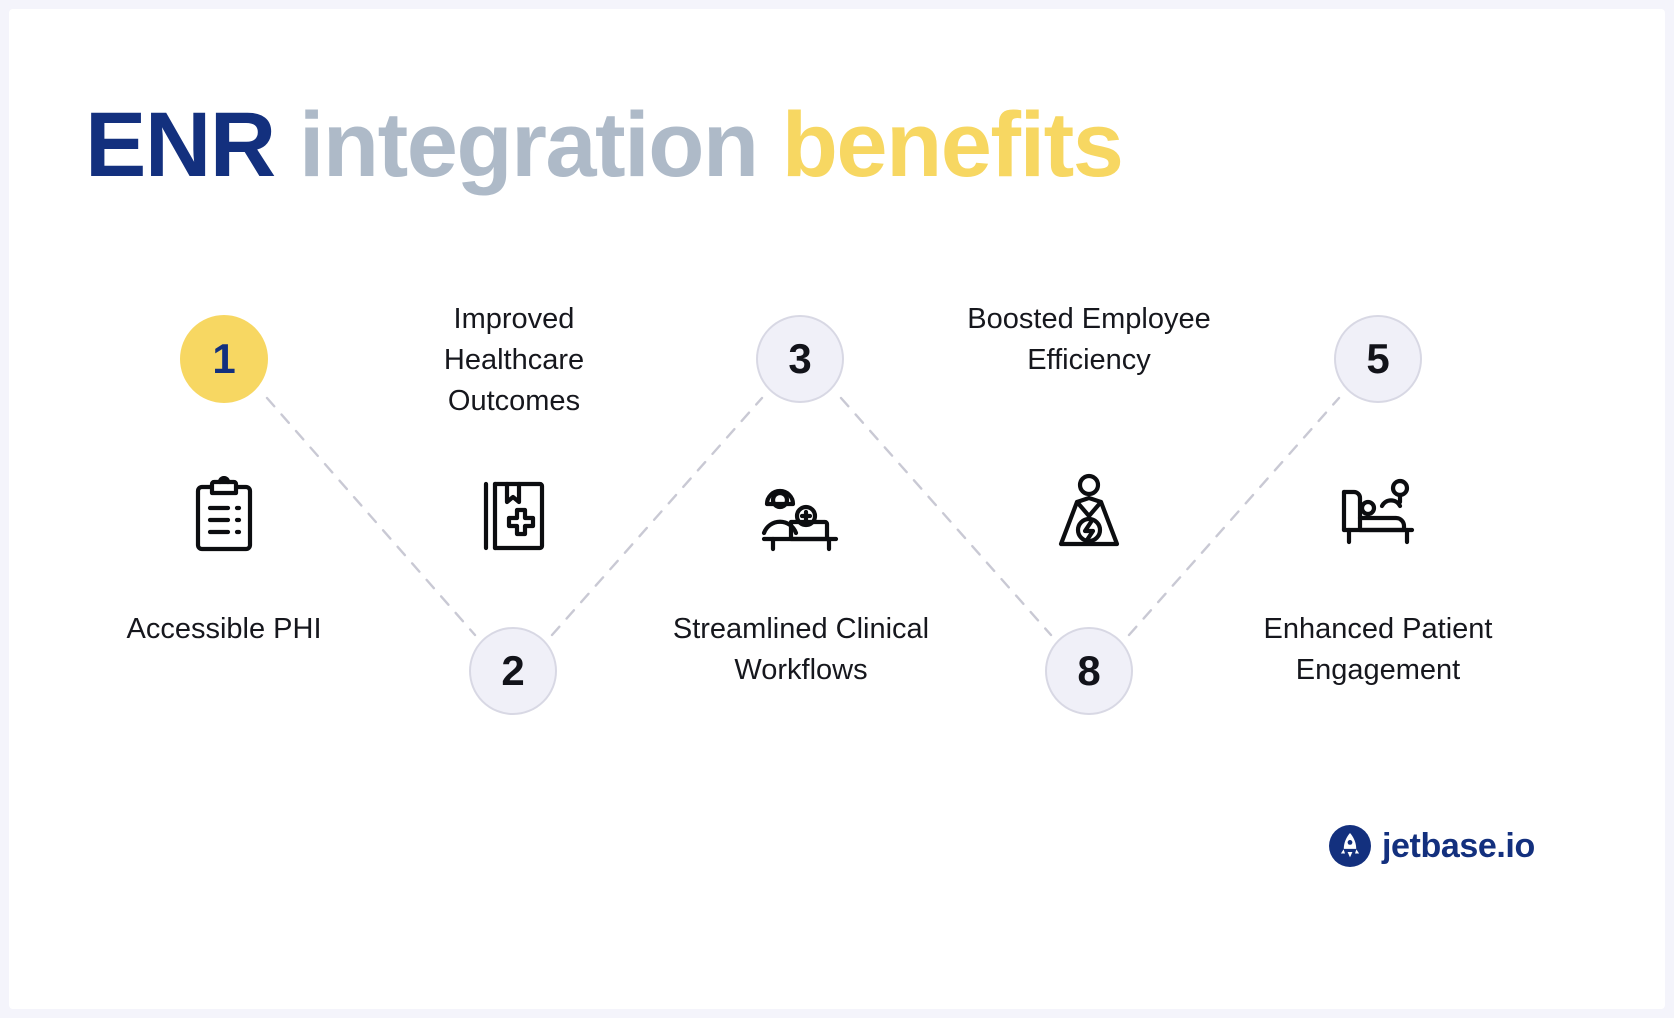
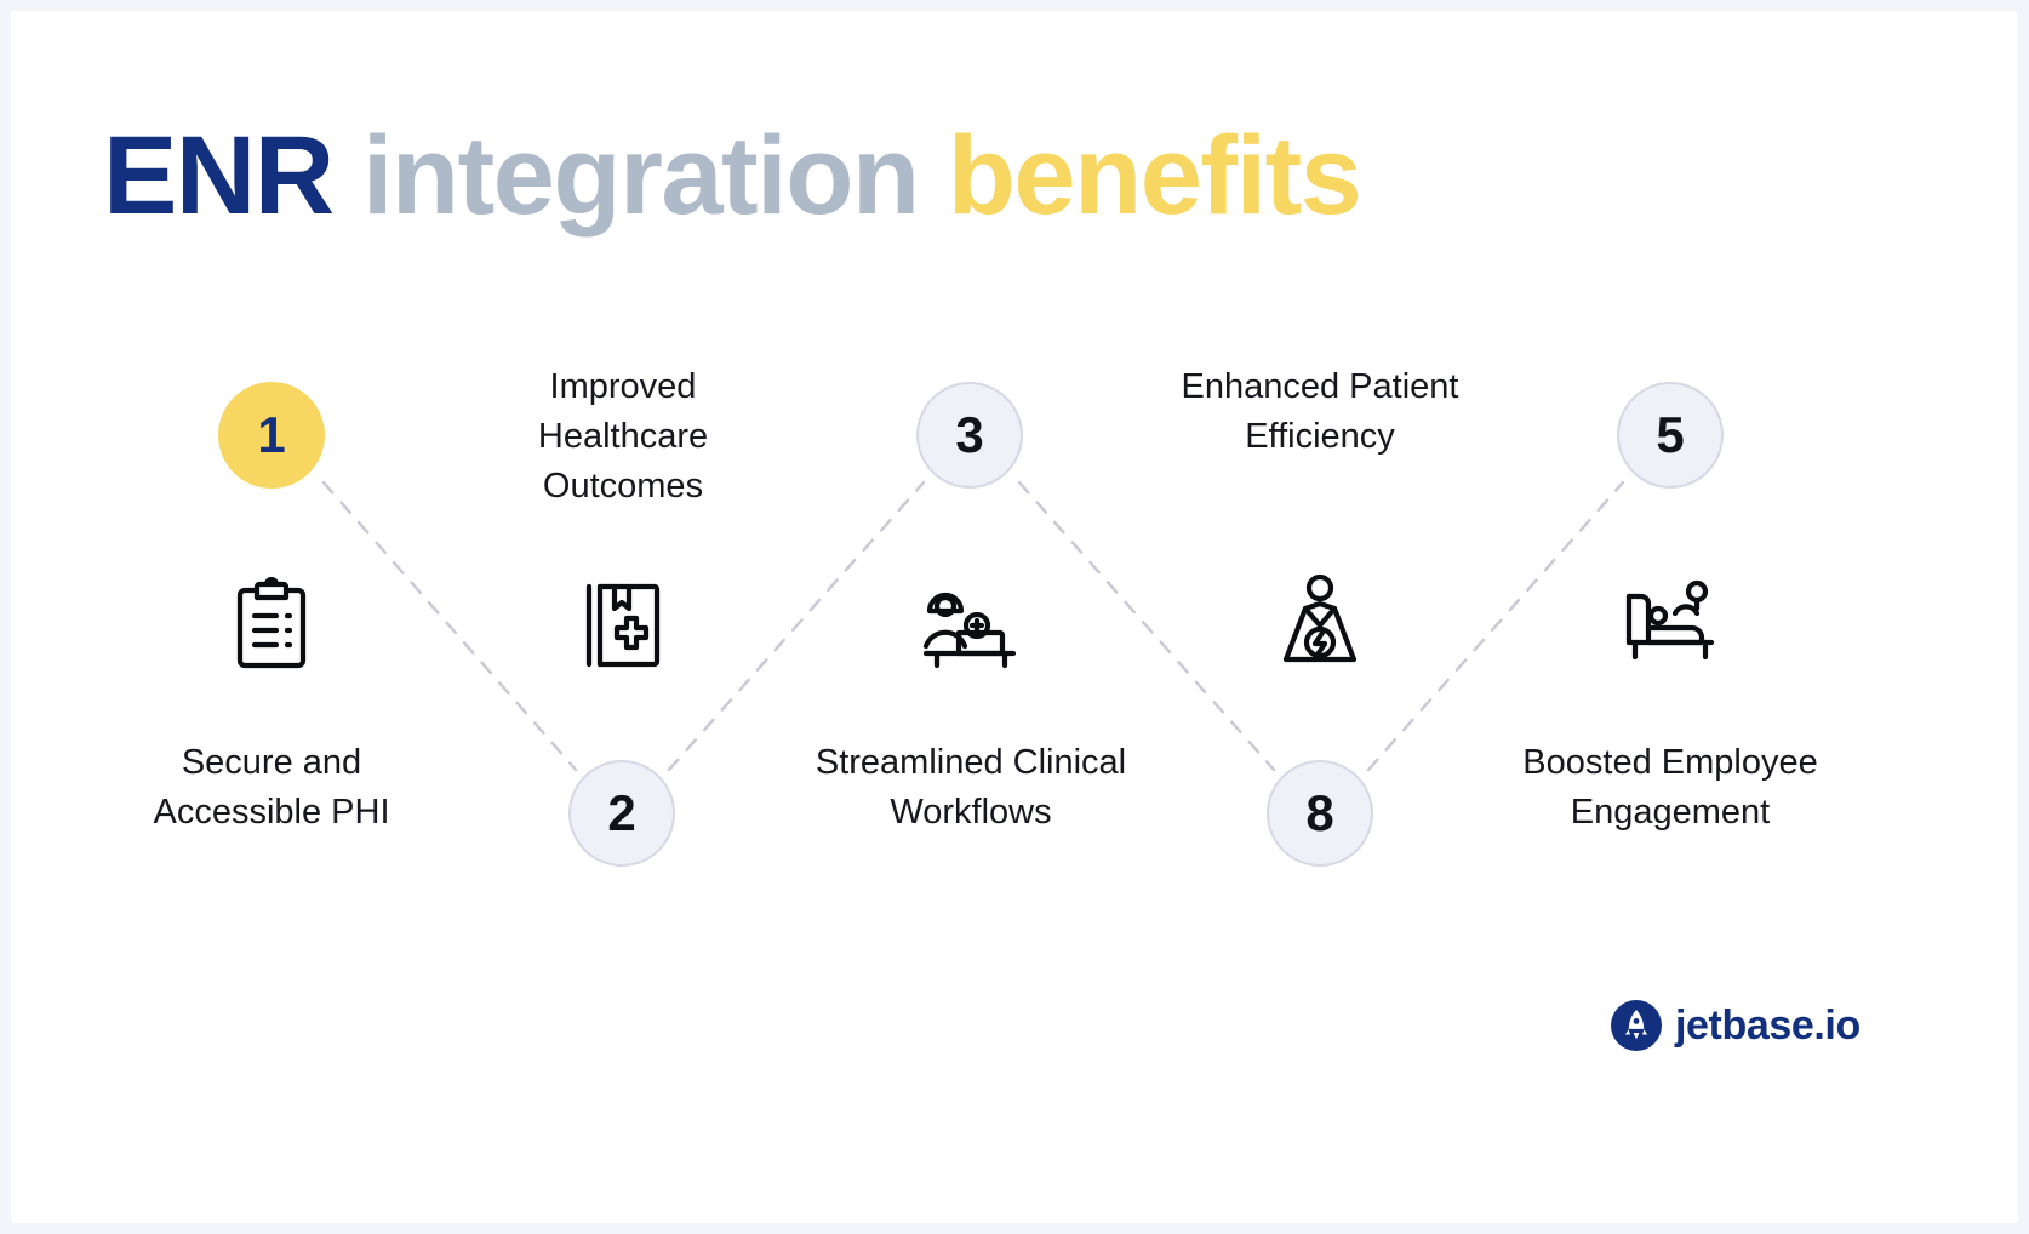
  ENR integration benefits
  1
+ Secure and
  Accessible PHI
  Improved
  Healthcare
  Outcomes
  2
  3
  Streamlined Clinical
  Workflows
- Boosted Employee
+ Enhanced Patient
  Efficiency
  8
  5
- Enhanced Patient
+ Boosted Employee
  Engagement
  jetbase.io
